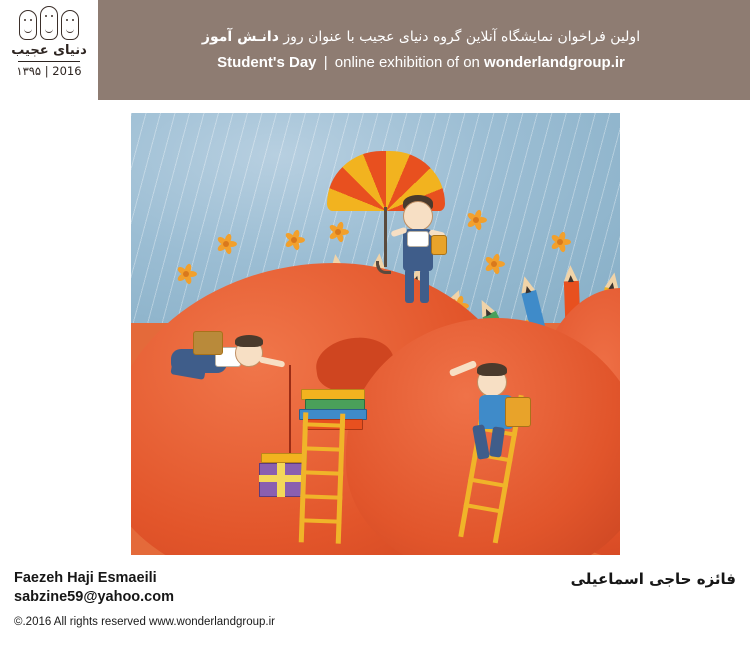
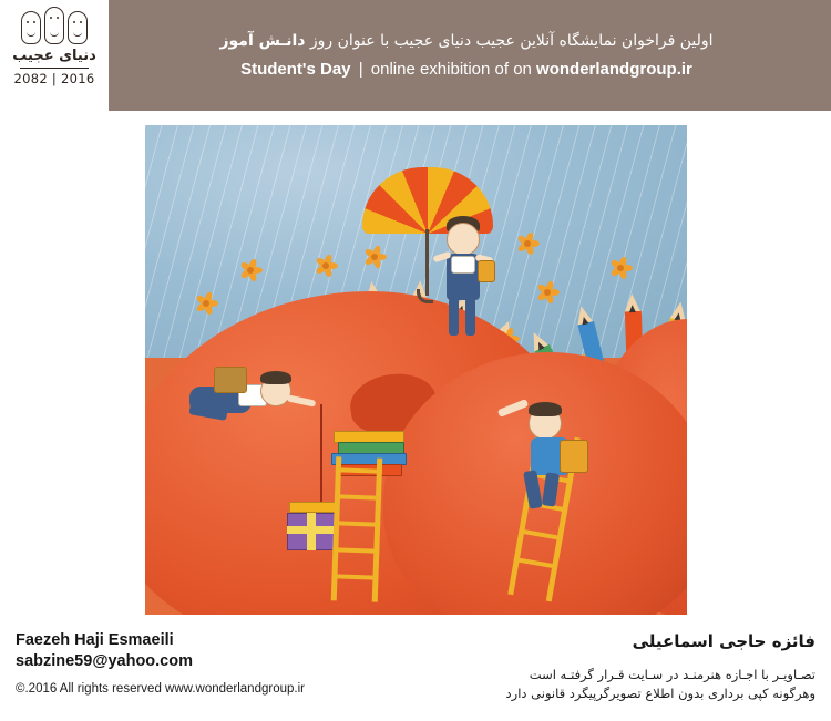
  دنیای عجیب
- ۱۳۹۵ | 2016
+ 2082 | 2016
- اولین فراخوان نمایشگاه آنلاین گروه دنیای عجیب با عنوان روز دانـش آموز
+ اولین فراخوان نمایشگاه آنلاین عجیب دنیای عجیب با عنوان روز دانـش آموز
  Student's Day | online exhibition of on wonderlandgroup.ir
  Faezeh Haji Esmaeili
  sabzine59@yahoo.com
  ©.2016 All rights reserved www.wonderlandgroup.ir
  فائزه حاجی اسماعیلی
+ تصـاویـر با اجـازه هنرمنـد در سـایت قـرار گرفتـه است
+ وهرگونه کپی برداری بدون اطلاع تصویرگرپیگرد قانونی دارد
